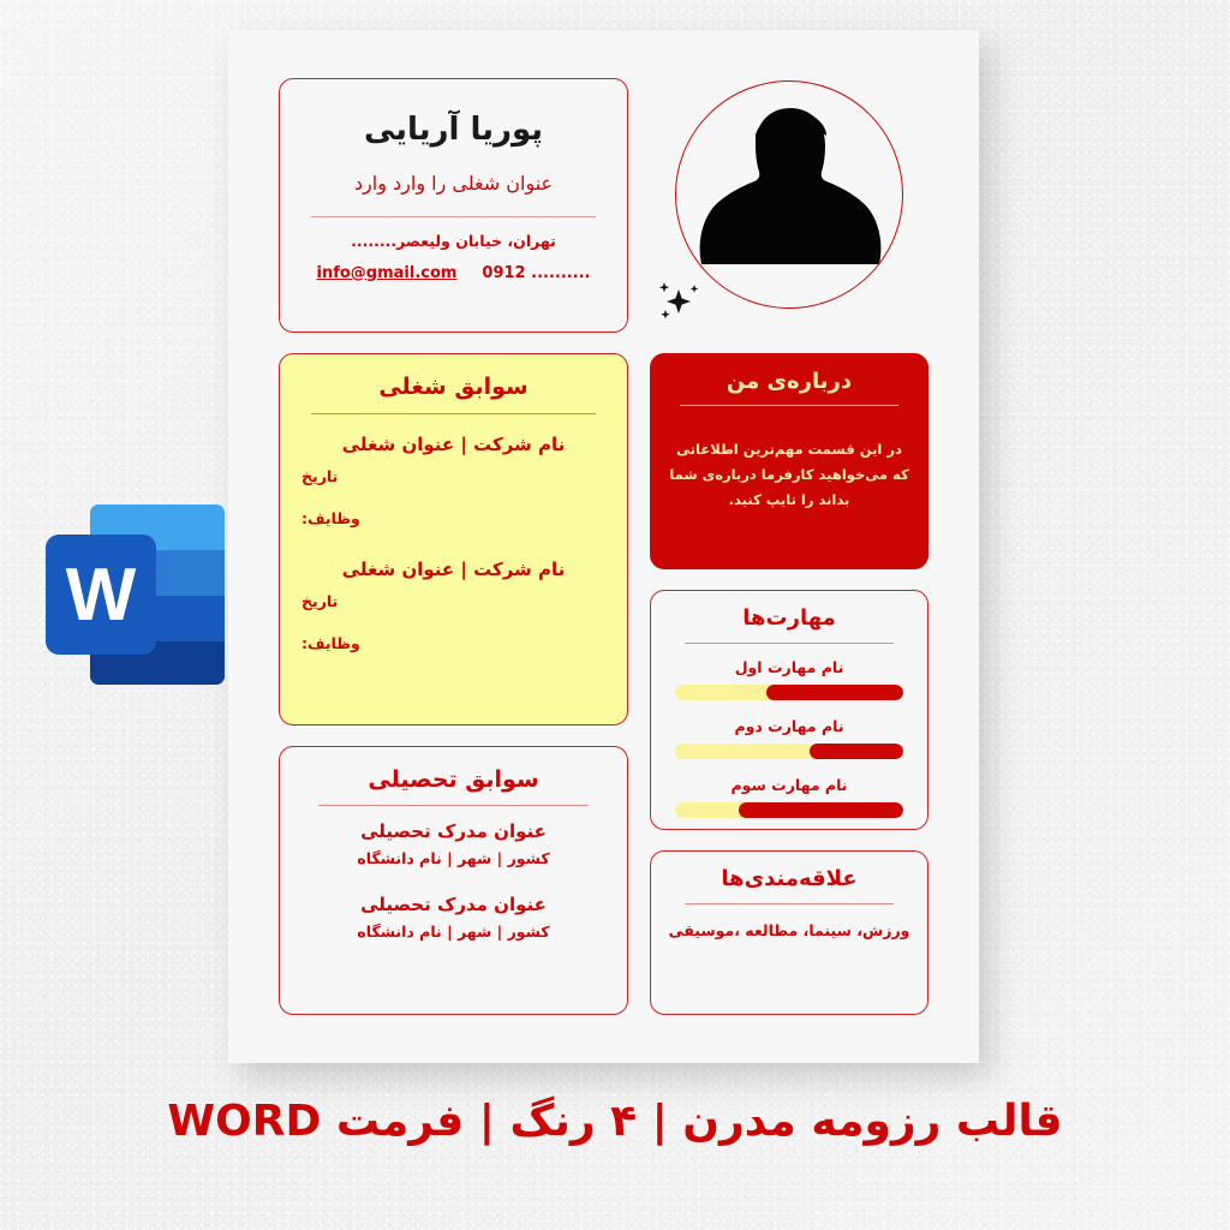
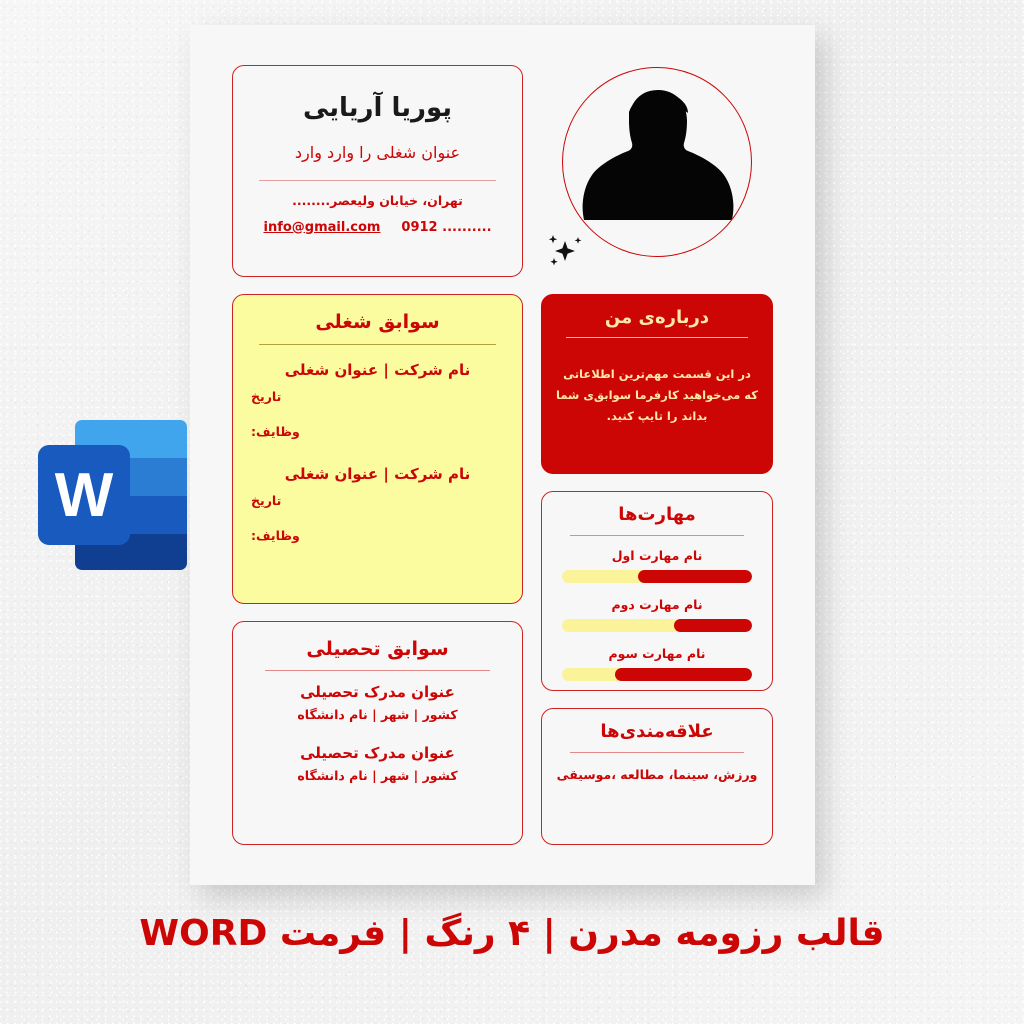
  درباره‌ی من
- در این قسمت مهم‌ترین اطلاعاتی که می‌خواهید کارفرما درباره‌ی شما بداند را تایپ کنید.
+ در این قسمت مهم‌ترین اطلاعاتی که می‌خواهید کارفرما سوابق‌ی شما بداند را تایپ کنید.
  مهارت‌ها
  نام مهارت اول
  نام مهارت دوم
  نام مهارت سوم
  علاقه‌مندی‌ها
  ورزش، سینما، مطالعه ،موسیقی
  پوریا آریایی
  عنوان شغلی را وارد وارد
  تهران، خیابان ولیعصر........
  0912 ..........
  info@gmail.com
  سوابق شغلی
  نام شرکت | عنوان شغلی
  تاریخ
  وظایف:
  نام شرکت | عنوان شغلی
  تاریخ
  وظایف:
  سوابق تحصیلی
  عنوان مدرک تحصیلی
  کشور | شهر | نام دانشگاه
  عنوان مدرک تحصیلی
  کشور | شهر | نام دانشگاه
  W
  قالب رزومه مدرن | ۴ رنگ | فرمت WORD
